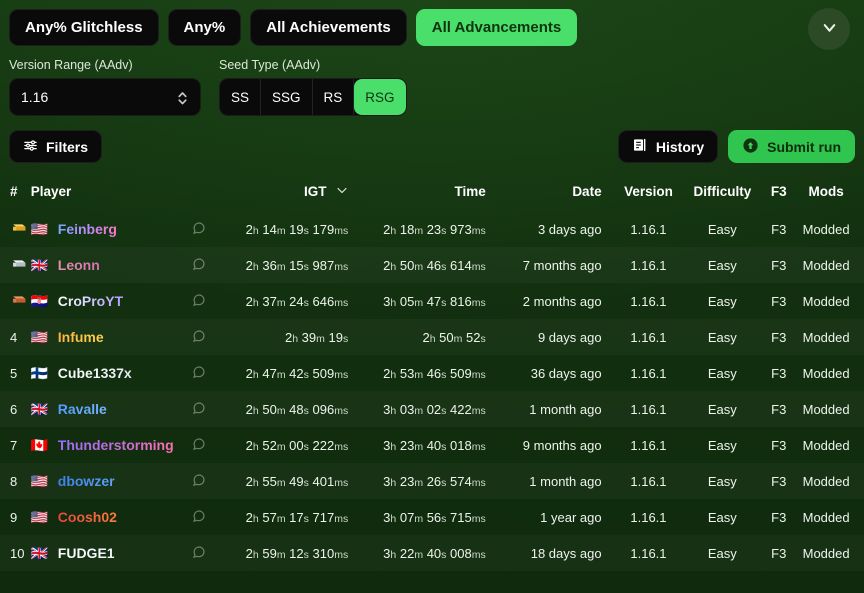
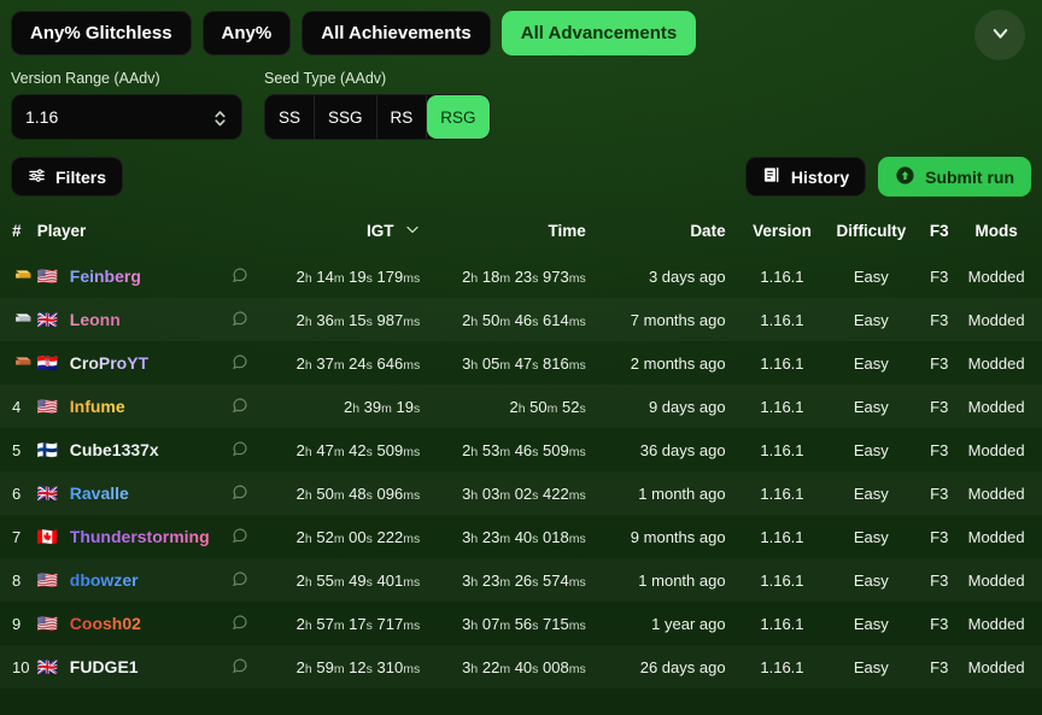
  Any% Glitchless
  Any%
  All Achievements
  All Advancements
  Version Range (AAdv)
  1.16
  Seed Type (AAdv)
  SS
  SSG
  RS
  RSG
  Filters
  History
  Submit run
  #	Player		IGT	Time	Date	Version	Difficulty	F3	Mods
  	🇺🇸 Feinberg		2h 14m 19s 179ms	2h 18m 23s 973ms	3 days ago	1.16.1	Easy	F3	Modded
  	🇬🇧 Leonn		2h 36m 15s 987ms	2h 50m 46s 614ms	7 months ago	1.16.1	Easy	F3	Modded
  	🇭🇷 CroProYT		2h 37m 24s 646ms	3h 05m 47s 816ms	2 months ago	1.16.1	Easy	F3	Modded
  4	🇺🇸 Infume		2h 39m 19s	2h 50m 52s	9 days ago	1.16.1	Easy	F3	Modded
  5	🇫🇮 Cube1337x		2h 47m 42s 509ms	2h 53m 46s 509ms	36 days ago	1.16.1	Easy	F3	Modded
  6	🇬🇧 Ravalle		2h 50m 48s 096ms	3h 03m 02s 422ms	1 month ago	1.16.1	Easy	F3	Modded
  7	🇨🇦 Thunderstorming		2h 52m 00s 222ms	3h 23m 40s 018ms	9 months ago	1.16.1	Easy	F3	Modded
  8	🇺🇸 dbowzer		2h 55m 49s 401ms	3h 23m 26s 574ms	1 month ago	1.16.1	Easy	F3	Modded
  9	🇺🇸 Coosh02		2h 57m 17s 717ms	3h 07m 56s 715ms	1 year ago	1.16.1	Easy	F3	Modded
- 10	🇬🇧 FUDGE1		2h 59m 12s 310ms	3h 22m 40s 008ms	18 days ago	1.16.1	Easy	F3	Modded
+ 10	🇬🇧 FUDGE1		2h 59m 12s 310ms	3h 22m 40s 008ms	26 days ago	1.16.1	Easy	F3	Modded
